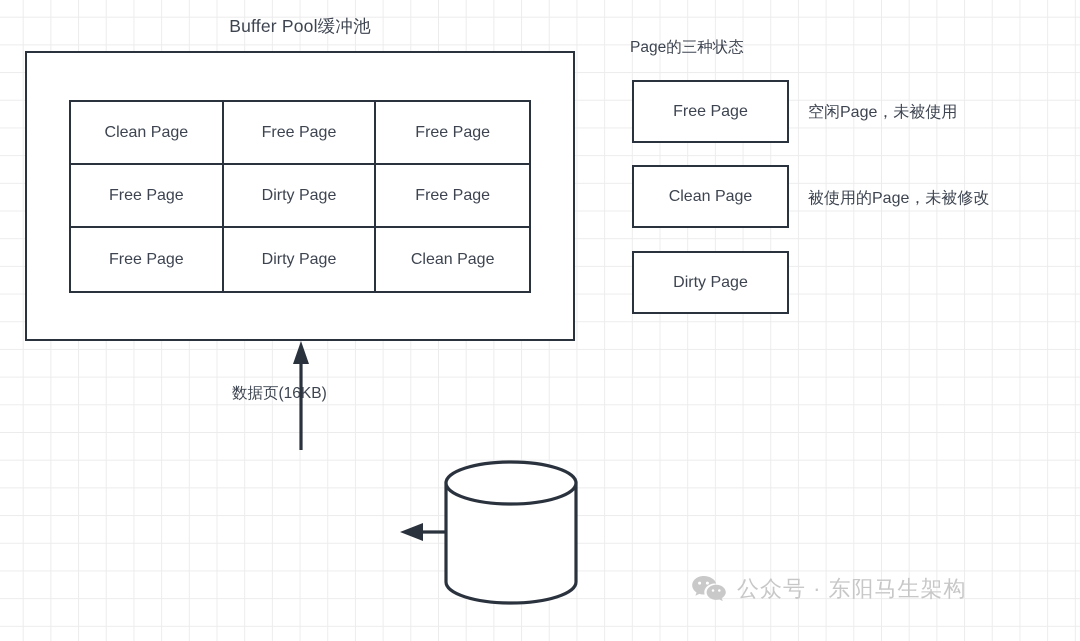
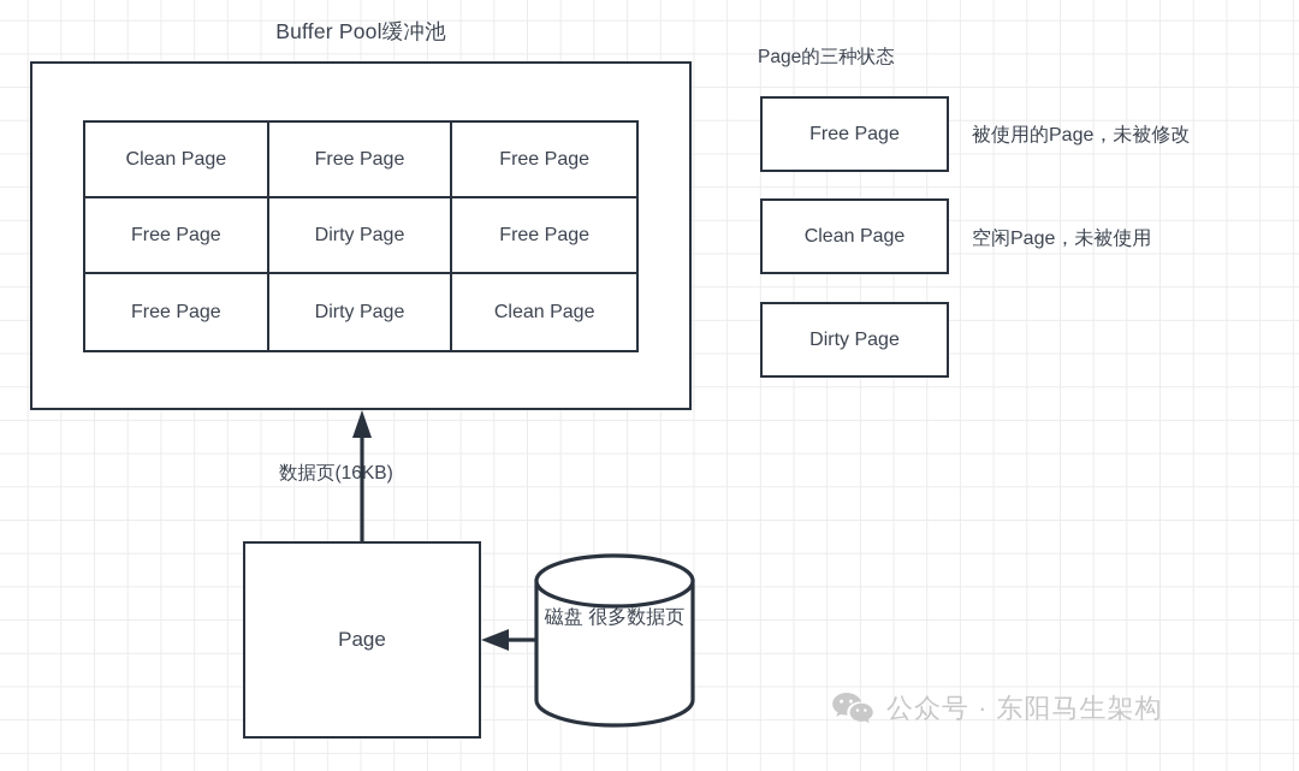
  Buffer Pool缓冲池
  Clean Page
  Free Page
  Free Page
  Free Page
  Dirty Page
  Free Page
  Free Page
  Dirty Page
  Clean Page
  Page的三种状态
  Free Page
- 空闲Page，未被使用
+ 被使用的Page，未被修改
  Clean Page
- 被使用的Page，未被修改
+ 空闲Page，未被使用
  Dirty Page
  数据页(16KB)
+ Page
+ 磁盘 很多数据页
  公众号 · 东阳马生架构
